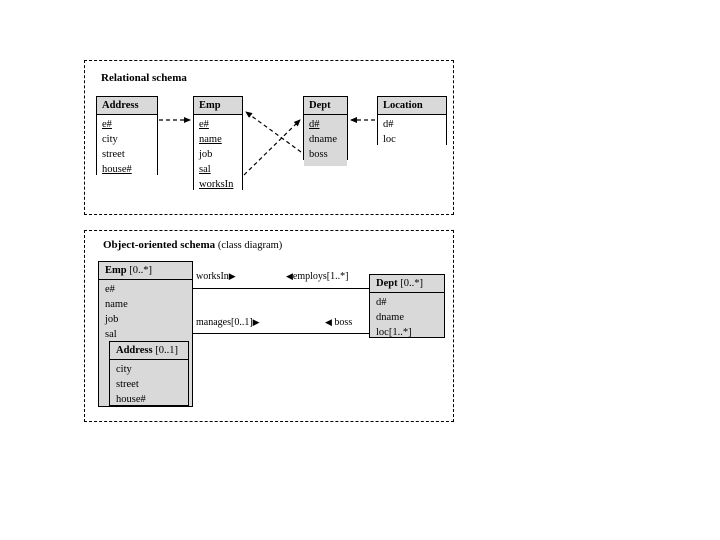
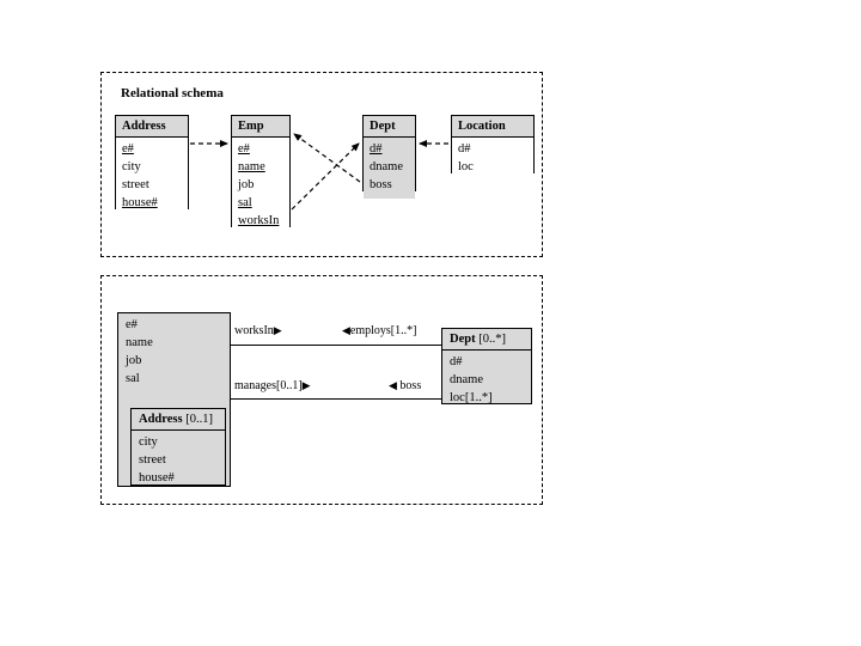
  Relational schema
  Address
  e#
  city
  street
  house#
  Emp
  e#
  name
  job
  sal
  worksIn
  Dept
  d#
  dname
  boss
  Location
  d#
  loc
- Object-oriented schema (class diagram)
- Emp [0..*]
  e#
  name
  job
  sal
  Address [0..1]
  city
  street
  house#
  Dept [0..*]
  d#
  dname
  loc[1..*]
  worksIn▶
  ◀employs[1..*]
  manages[0..1]▶
  ◀ boss
